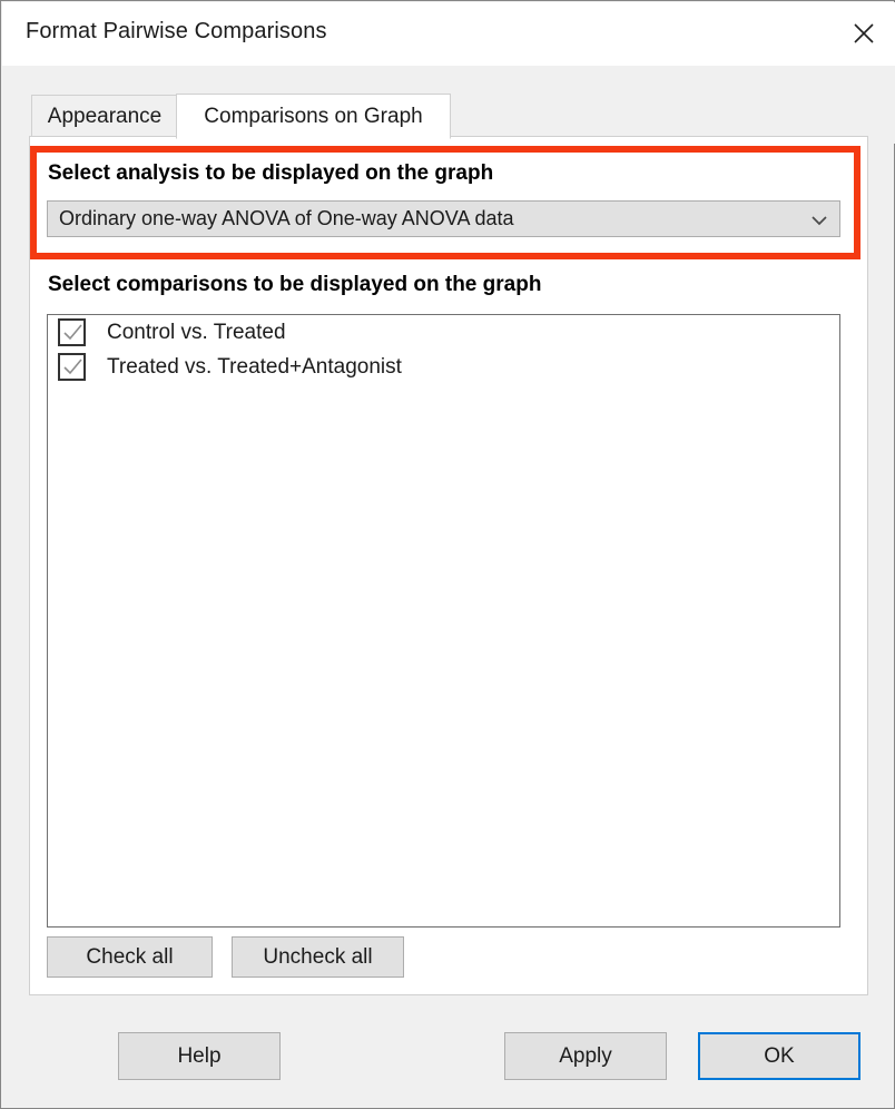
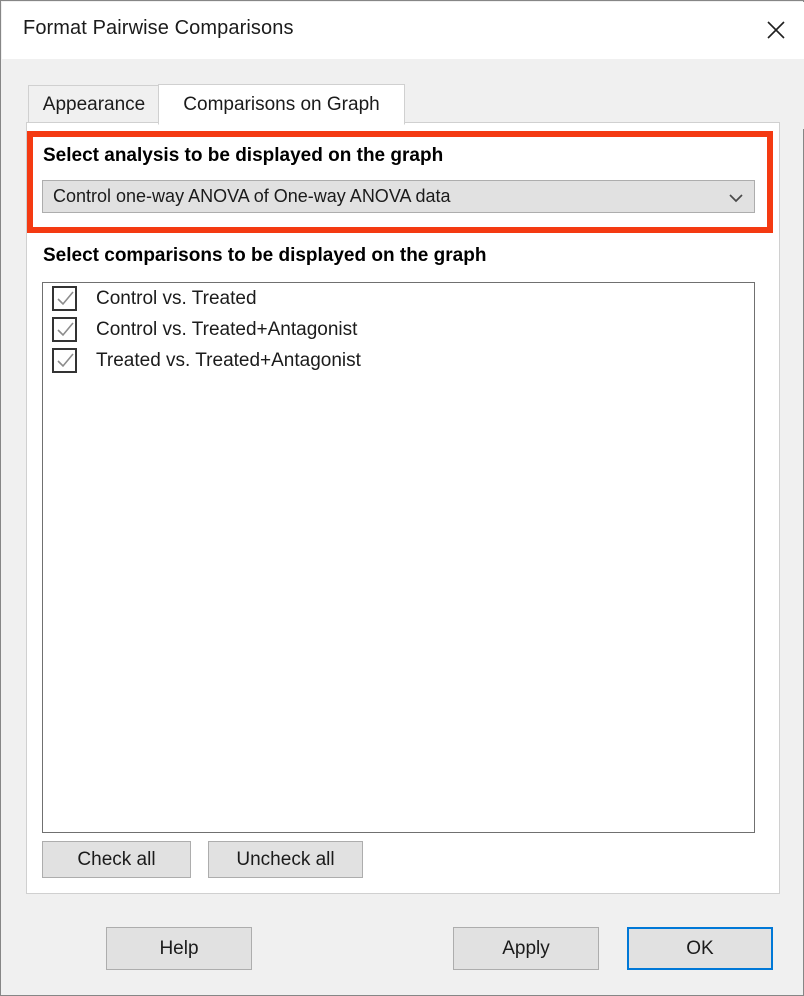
  Format Pairwise Comparisons
  Appearance
  Comparisons on Graph
  Select analysis to be displayed on the graph
- Ordinary one-way ANOVA of One-way ANOVA data
+ Control one-way ANOVA of One-way ANOVA data
  Select comparisons to be displayed on the graph
  Control vs. Treated
+ Control vs. Treated+Antagonist
  Treated vs. Treated+Antagonist
  Check all
  Uncheck all
  Help
  Apply
  OK
